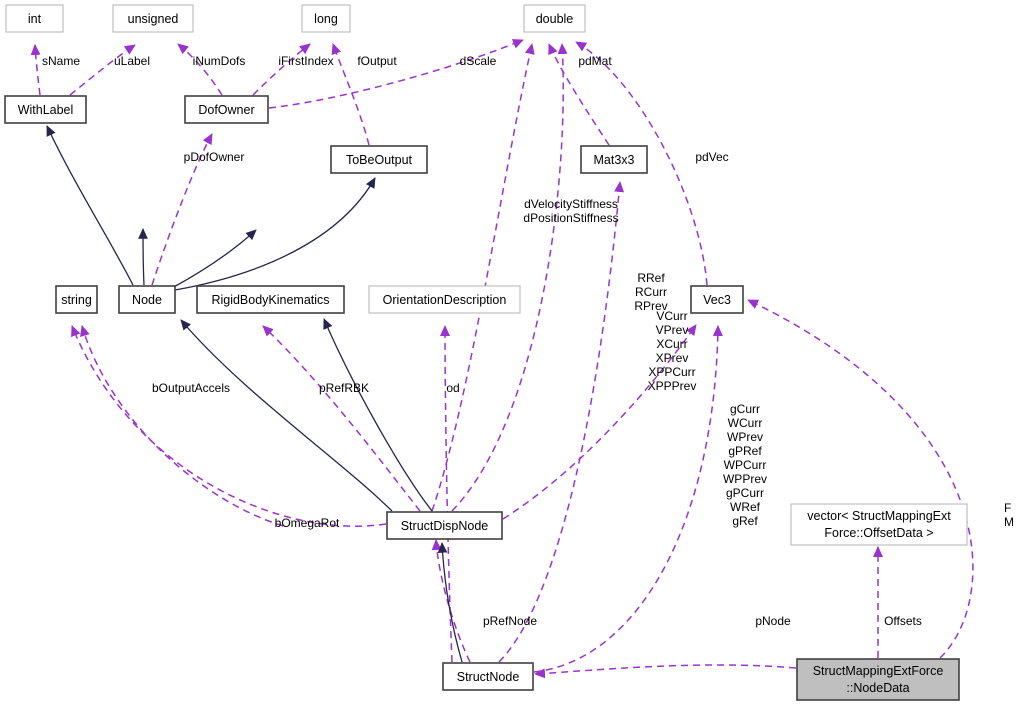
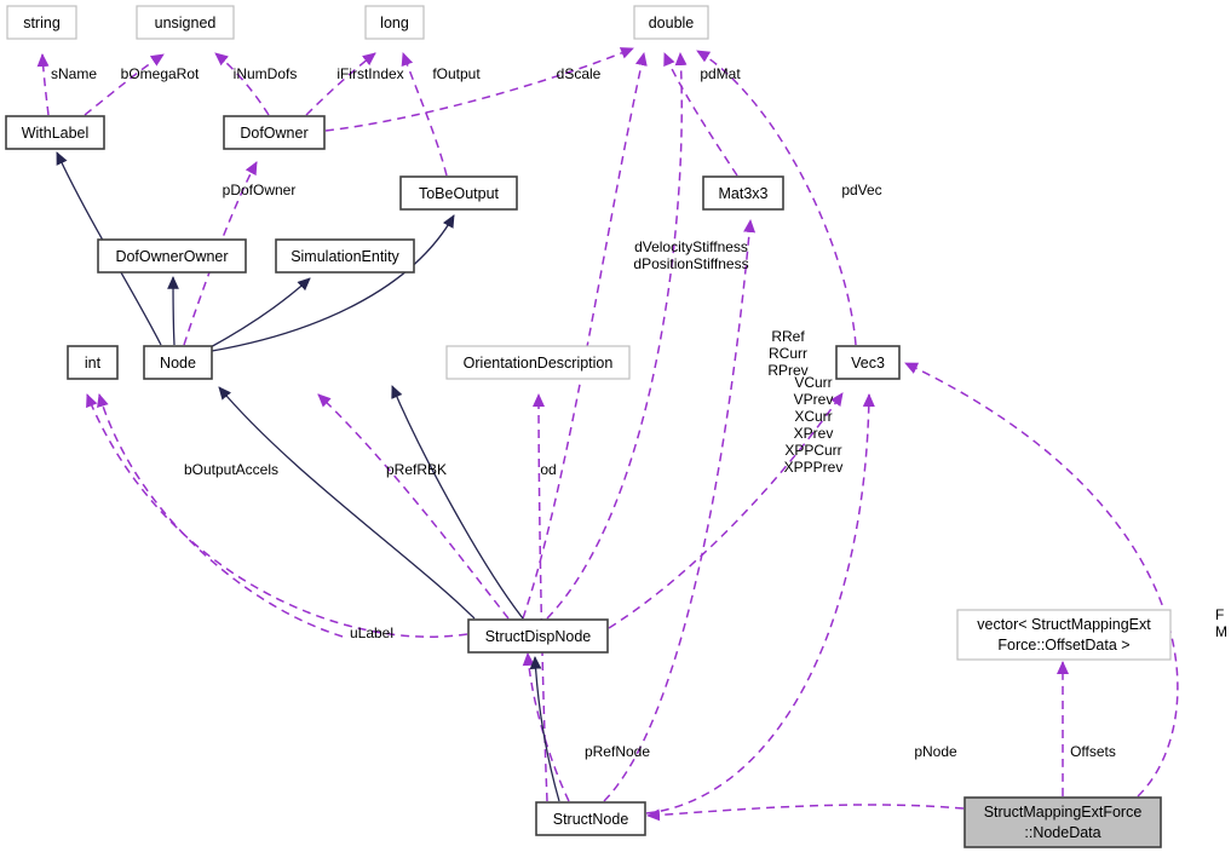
- int
+ string
  unsigned
  long
  double
  WithLabel
  DofOwner
  ToBeOutput
  Mat3x3
+ DofOwnerOwner
+ SimulationEntity
- string
+ int
  Node
- RigidBodyKinematics
  OrientationDescription
  Vec3
  StructDispNode
  vector< StructMappingExt
  Force::OffsetData >
  StructNode
  StructMappingExtForce
  ::NodeData
  sName
- uLabel
+ bOmegaRot
  iNumDofs
  iFirstIndex
  fOutput
  dScale
  pdMat
  pdVec
  pDofOwner
  dVelocityStiffness
  dPositionStiffness
  RRef
  RCurr
  RPrev
  bOutputAccels
  pRefRBK
  od
  VCurr
  VPrev
  XCurr
  XPrev
  XPPCurr
  XPPPrev
- gCurr
- WCurr
- WPrev
- gPRef
- WPCurr
- WPPrev
- gPCurr
- WRef
- gRef
- bOmegaRot
+ uLabel
  F
  M
  pRefNode
  pNode
  Offsets
